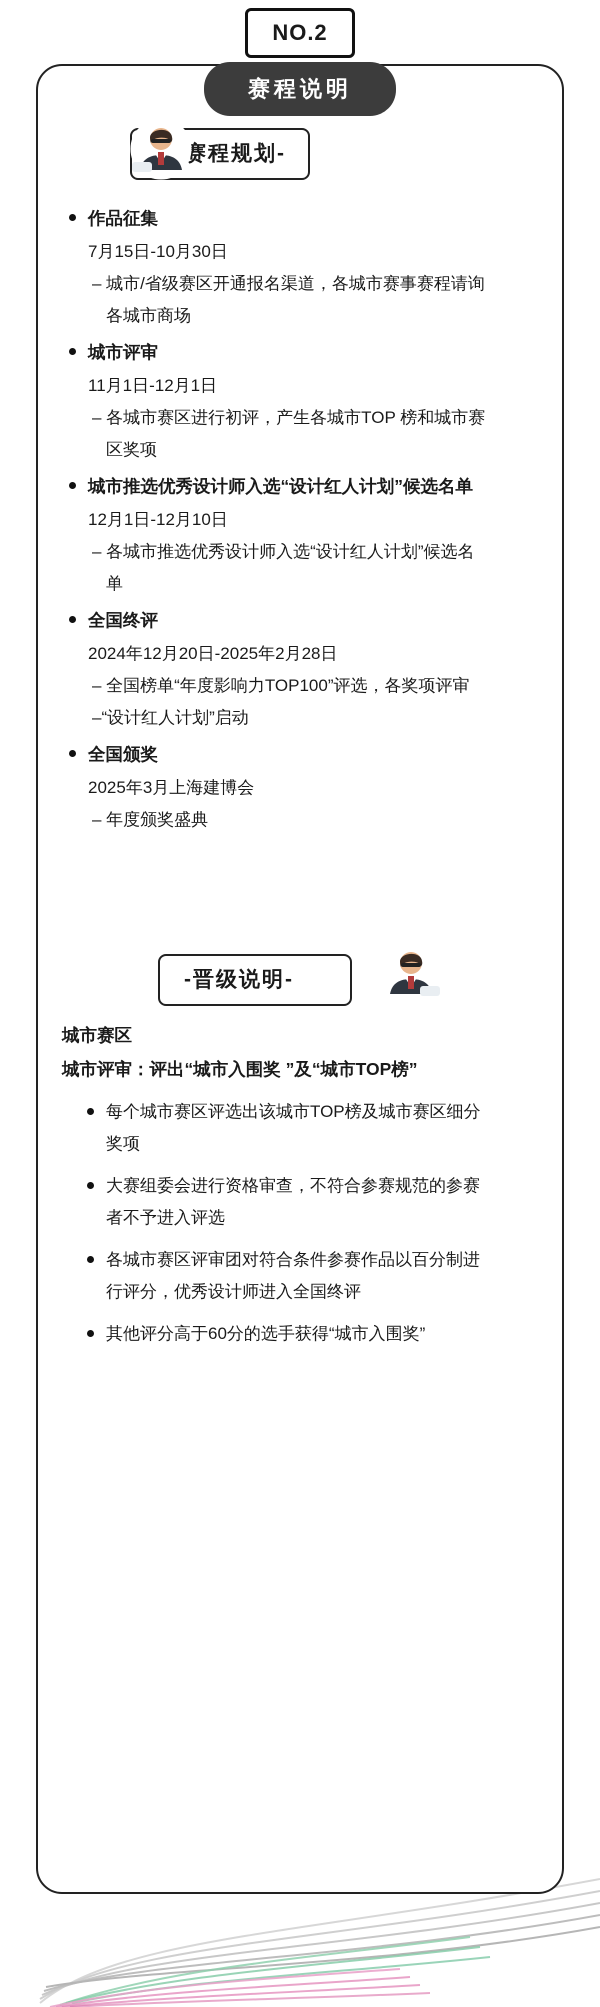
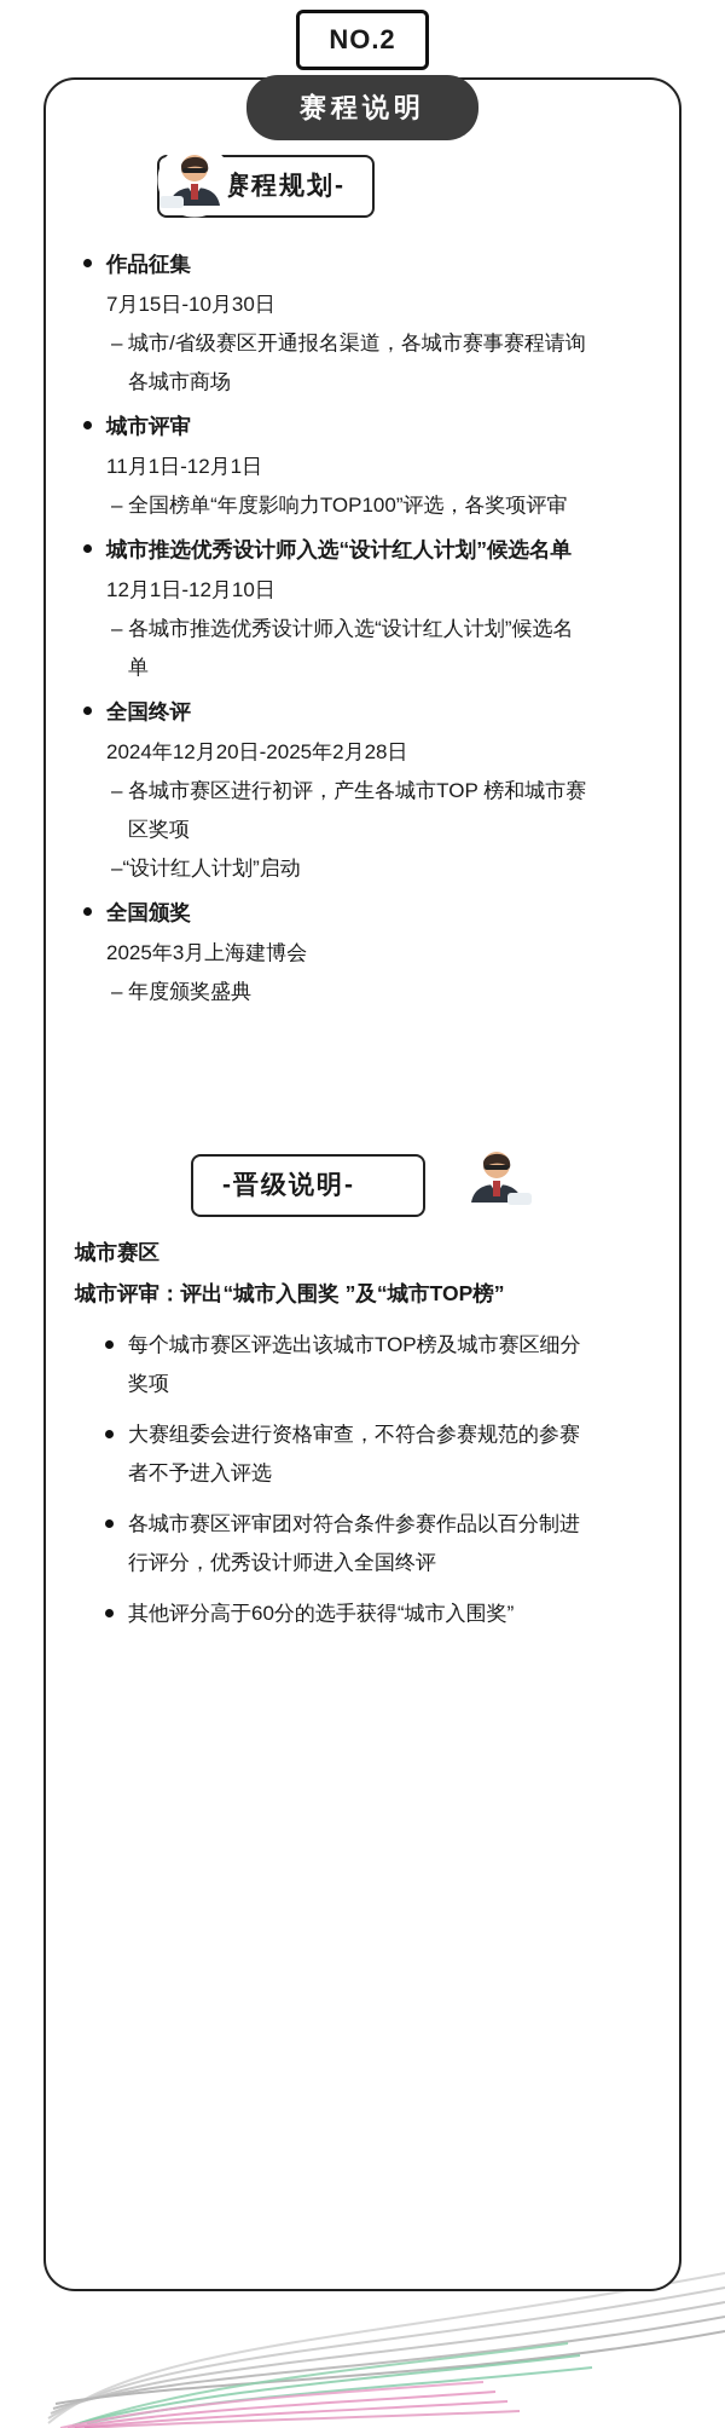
  NO.2
  赛程说明
  赛程规划-
  作品征集
  7月15日-10月30日
  – 城市/省级赛区开通报名渠道，各城市赛事赛程请询各城市商场
  城市评审
  11月1日-12月1日
- – 各城市赛区进行初评，产生各城市TOP 榜和城市赛区奖项
+ – 全国榜单“年度影响力TOP100”评选，各奖项评审
  城市推选优秀设计师入选“设计红人计划”候选名单
  12月1日-12月10日
  – 各城市推选优秀设计师入选“设计红人计划”候选名单
  全国终评
  2024年12月20日-2025年2月28日
- – 全国榜单“年度影响力TOP100”评选，各奖项评审
+ – 各城市赛区进行初评，产生各城市TOP 榜和城市赛区奖项
  –“设计红人计划”启动
  全国颁奖
  2025年3月上海建博会
  – 年度颁奖盛典
  -晋级说明-
  城市赛区
  城市评审：评出“城市入围奖 ”及“城市TOP榜”
  每个城市赛区评选出该城市TOP榜及城市赛区细分奖项
  大赛组委会进行资格审查，不符合参赛规范的参赛者不予进入评选
  各城市赛区评审团对符合条件参赛作品以百分制进行评分，优秀设计师进入全国终评
  其他评分高于60分的选手获得“城市入围奖”
